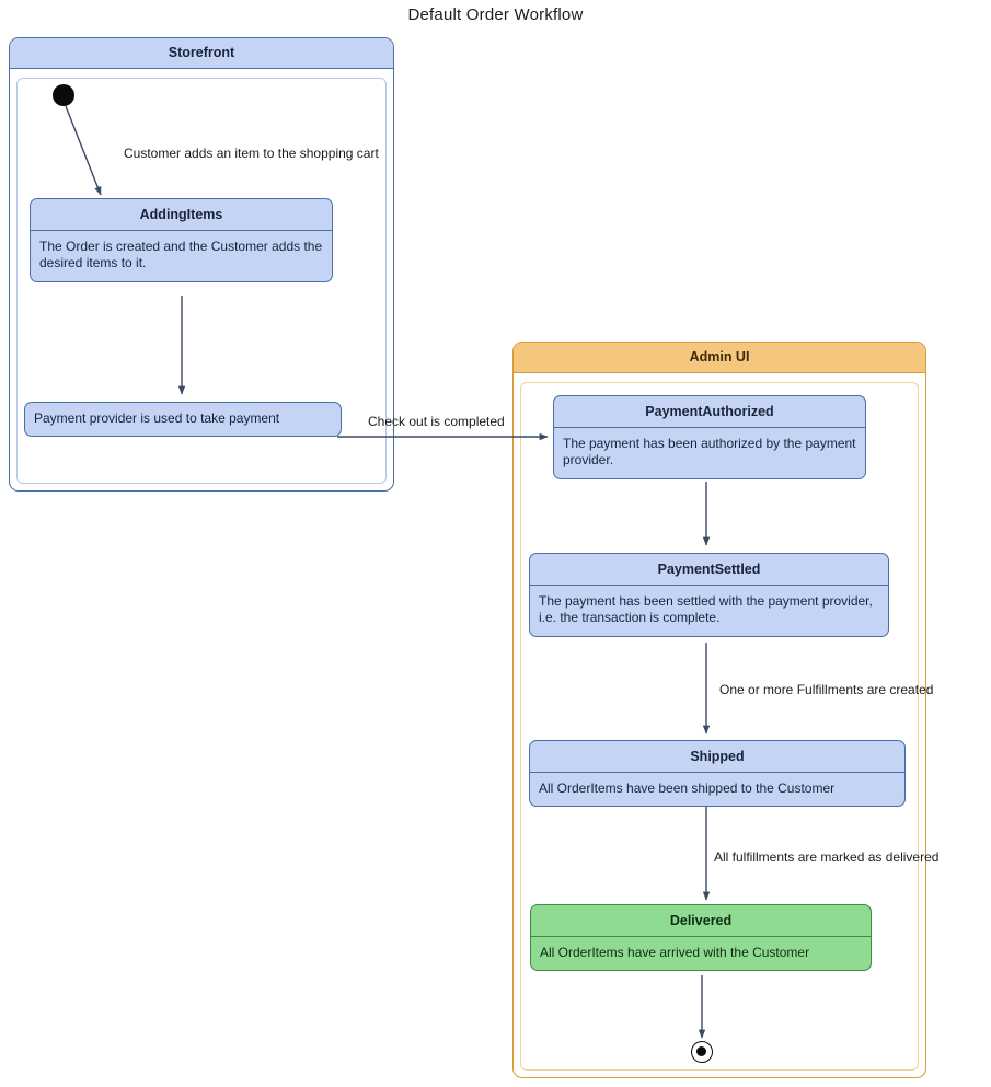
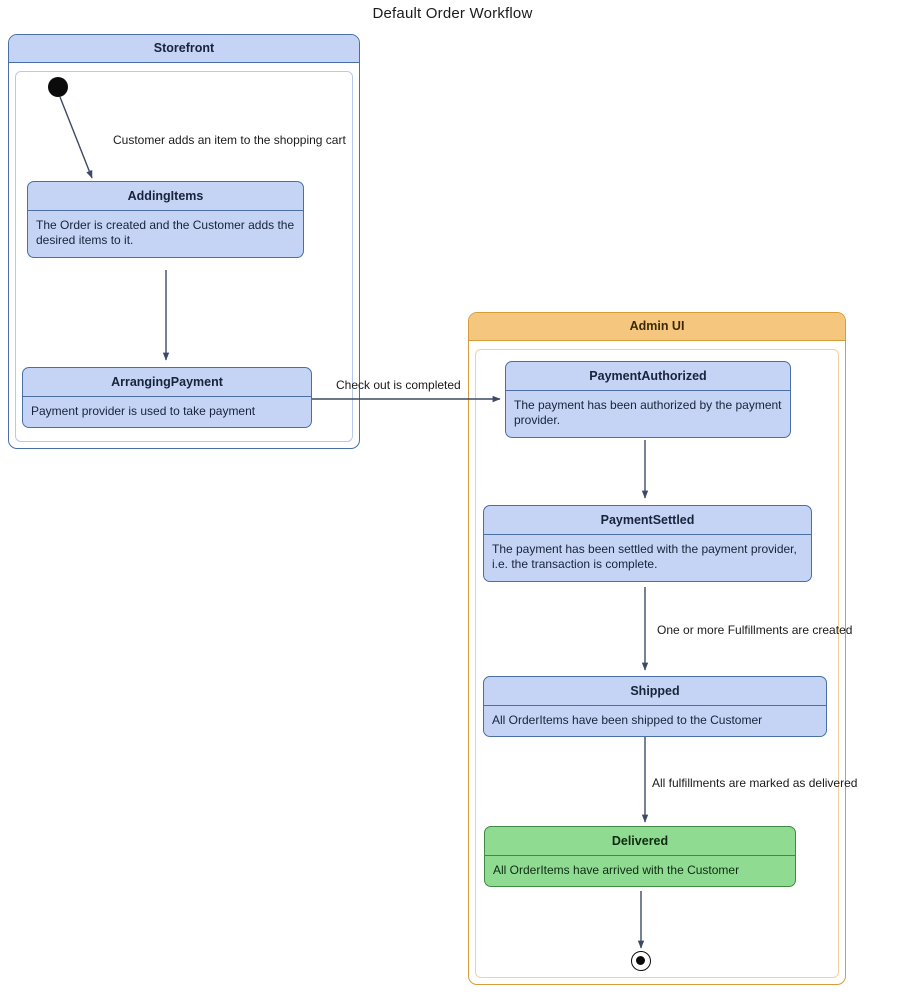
  Default Order Workflow
  Storefront
  Admin UI
  AddingItems
  The Order is created and the Customer adds the desired items to it.
+ ArrangingPayment
  Payment provider is used to take payment
  PaymentAuthorized
  The payment has been authorized by the payment provider.
  PaymentSettled
  The payment has been settled with the payment provider, i.e. the transaction is complete.
  Shipped
  All OrderItems have been shipped to the Customer
  Delivered
  All OrderItems have arrived with the Customer
  Customer adds an item to the shopping cart
  Check out is completed
  One or more Fulfillments are created
  All fulfillments are marked as delivered
